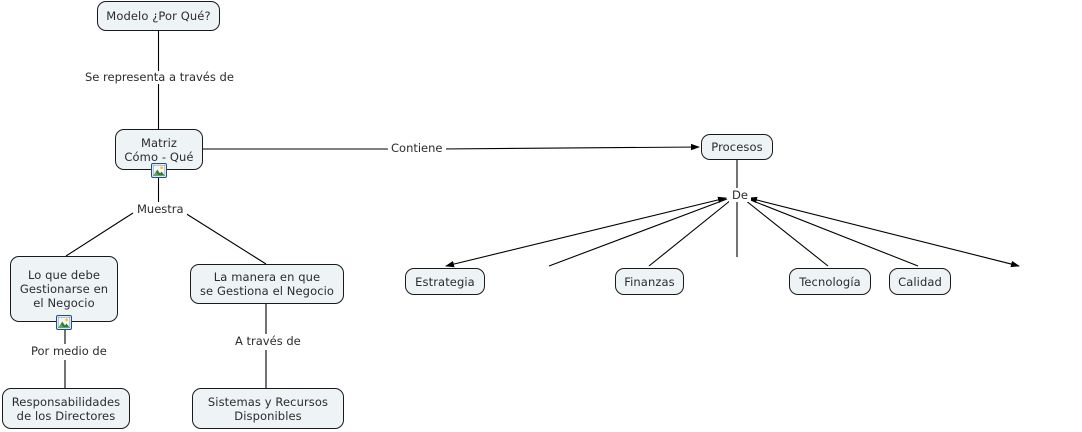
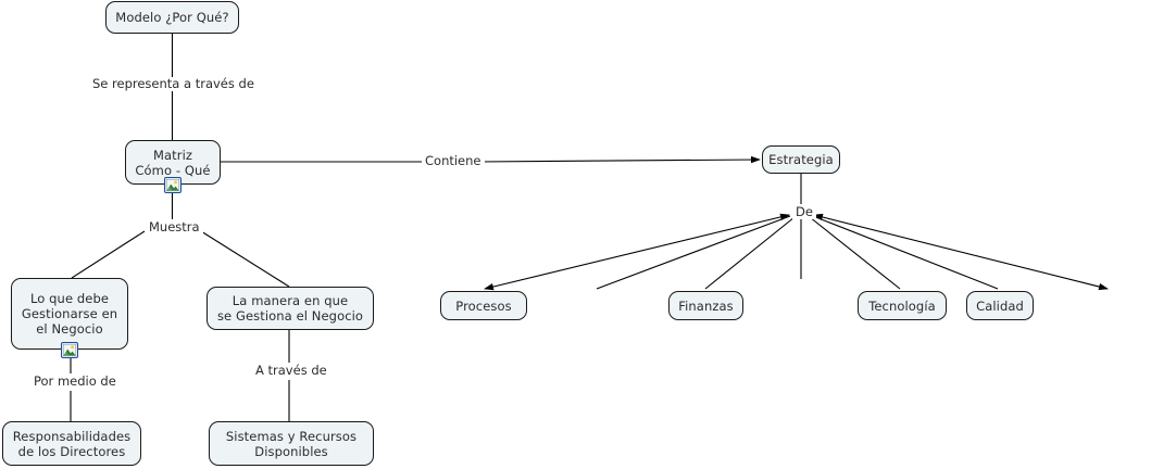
  Modelo ¿Por Qué?
  Matriz
  Cómo - Qué
- Procesos
+ Estrategia
  Lo que debe
  Gestionarse en
  el Negocio
  La manera en que
  se Gestiona el Negocio
- Estrategia
+ Procesos
  Finanzas
  Tecnología
  Calidad
  Responsabilidades
  de los Directores
  Sistemas y Recursos
  Disponibles
  Se representa a través de
  Contiene
  Muestra
  De
  Por medio de
  A través de
